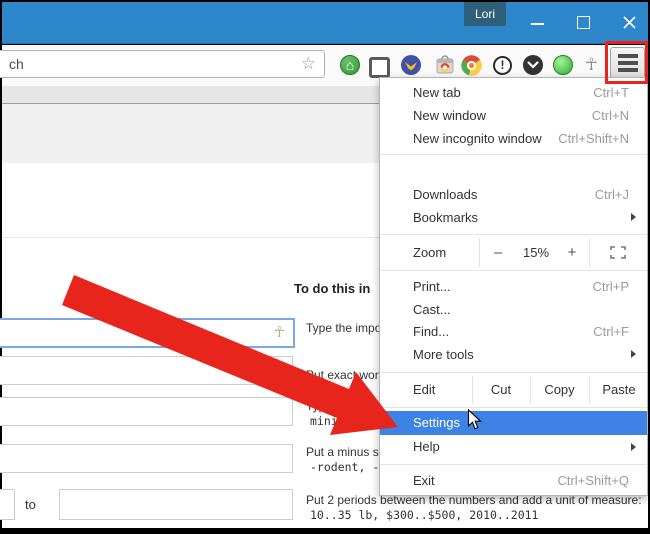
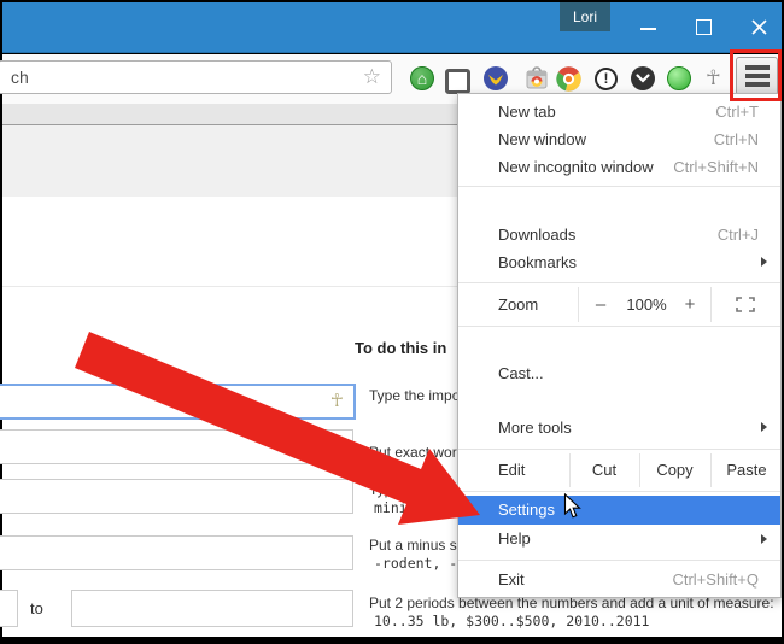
  Lori
  ch
  ☆
  ⌂
  !
  ☥
  To do this in
  ☥
  to
  Type the imp
  ut exact wor
  Put a minus s
  -rodent, -
  Put 2 periods between the numbers and add a unit of measure:
  10..35 lb, $300..$500, 2010..2011
  New tab
  Ctrl+T
  New window
  Ctrl+N
  New incognito window
  Ctrl+Shift+N
  Downloads
  Ctrl+J
  Bookmarks
  Zoom
  –
- 15%
+ 100%
  +
- Print...
- Ctrl+P
  Cast...
- Find...
- Ctrl+F
  More tools
  Edit
  Cut
  Copy
  Paste
  Settings
  Help
  Exit
  Ctrl+Shift+Q
